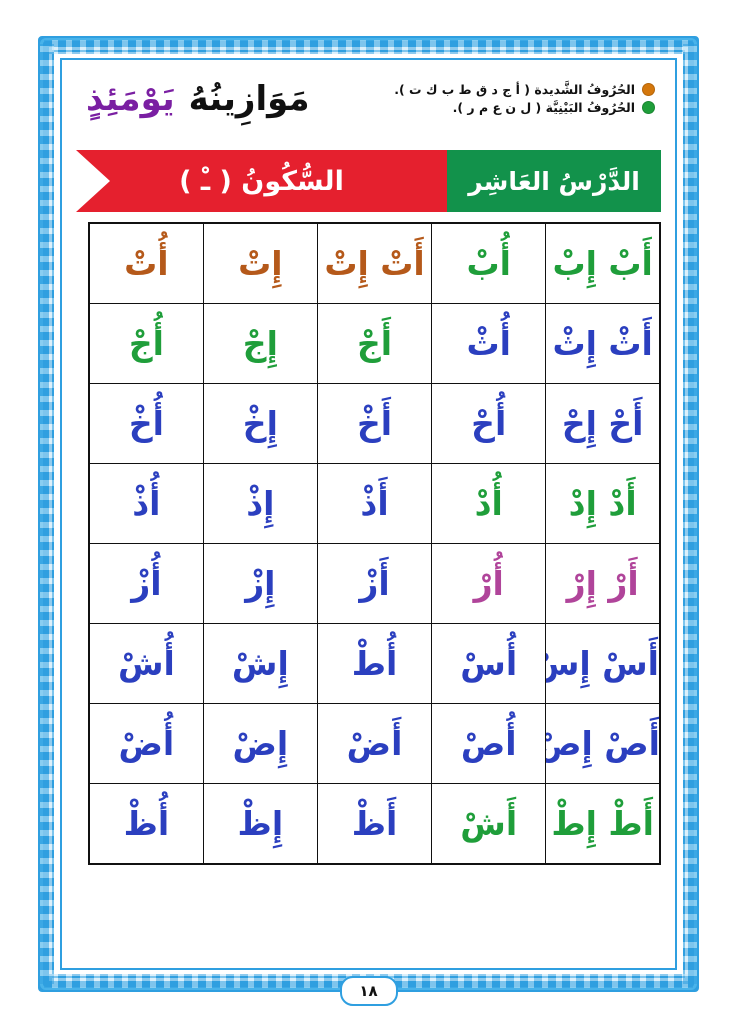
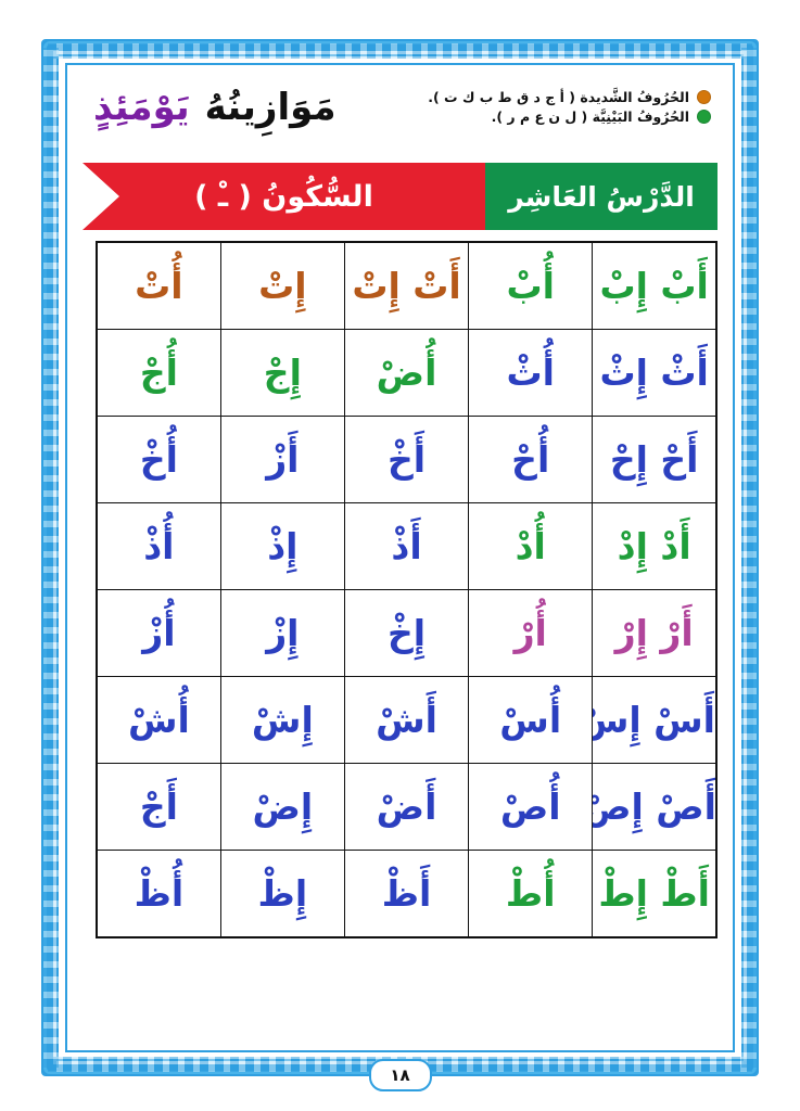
  الحُرُوفُ الشَّديدة ( أ ج د ق ط ب ك ت ).
  الحُرُوفُ البَيْنِيَّة ( ل ن ع م ر ).
  مَوَازِينُهُ
  يَوْمَئِذٍ
  الدَّرْسُ العَاشِر
  السُّكُونُ ( ـْ )
  أَبْ إِبْ	أُبْ	أَتْ إِتْ	إِتْ	أُتْ
- أَثْ إِثْ	أُثْ	أَجْ	إِجْ	أُجْ
+ أَثْ إِثْ	أُثْ	أُضْ	إِجْ	أُجْ
- أَحْ إِحْ	أُحْ	أَخْ	إِخْ	أُخْ
+ أَحْ إِحْ	أُحْ	أَخْ	أَزْ	أُخْ
  أَدْ إِدْ	أُدْ	أَذْ	إِذْ	أُذْ
- أَرْ إِرْ	أُرْ	أَزْ	إِزْ	أُزْ
+ أَرْ إِرْ	أُرْ	إِخْ	إِزْ	أُزْ
- أَسْ إِسْ	أُسْ	أُطْ	إِشْ	أُشْ
+ أَسْ إِسْ	أُسْ	أَشْ	إِشْ	أُشْ
- أَصْ إِصْ	أُصْ	أَضْ	إِضْ	أُضْ
+ أَصْ إِصْ	أُصْ	أَضْ	إِضْ	أَجْ
- أَطْ إِطْ	أَشْ	أَظْ	إِظْ	أُظْ
+ أَطْ إِطْ	أُطْ	أَظْ	إِظْ	أُظْ
  ١٨
